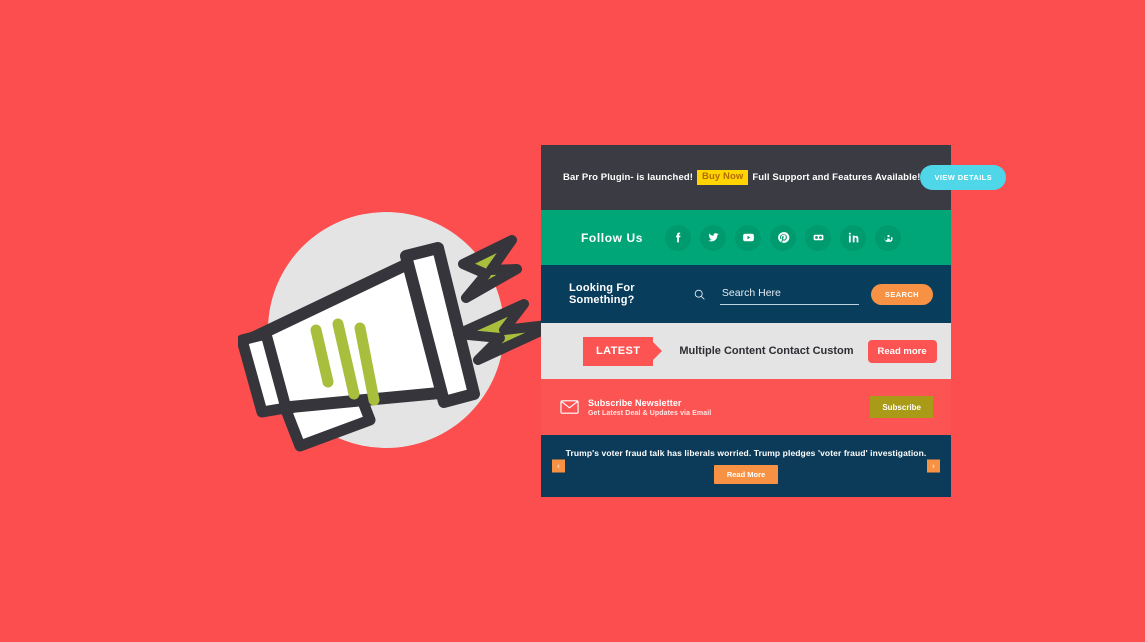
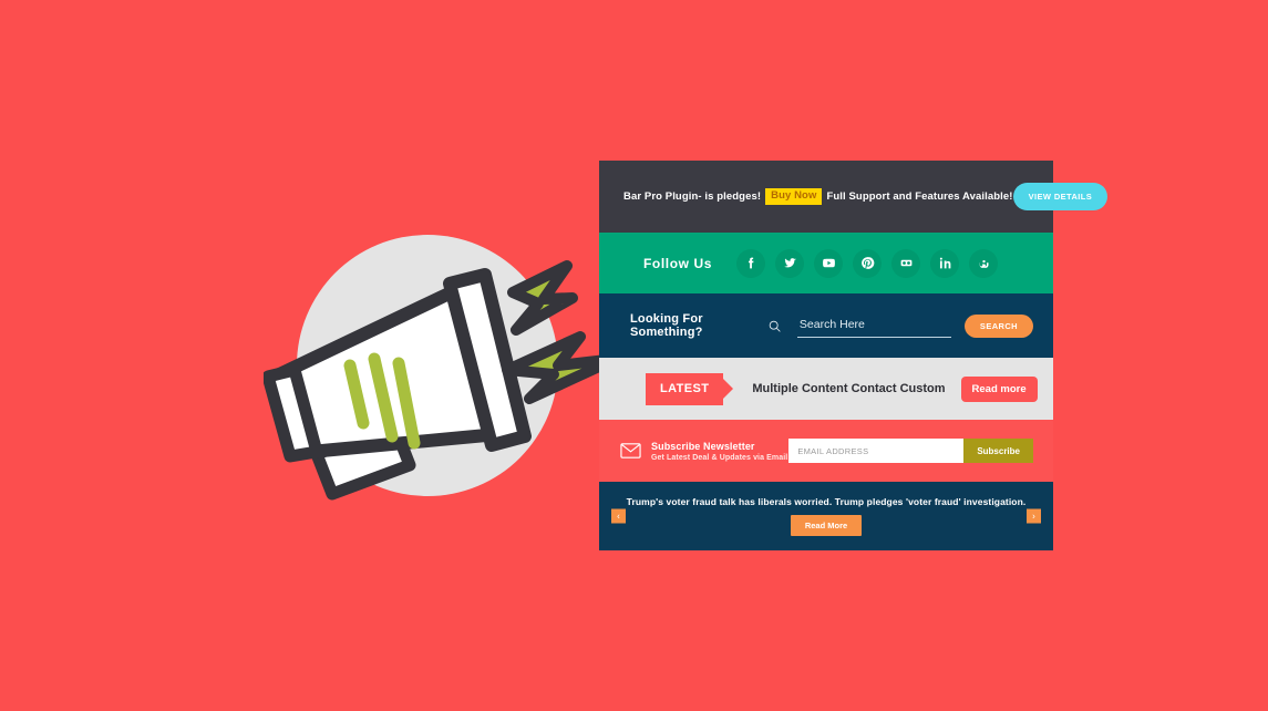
- Bar Pro Plugin- is launched!
+ Bar Pro Plugin- is pledges!
  Buy Now
  Full Support and Features Available!
  VIEW DETAILS
  Follow Us
  Looking For Something?
  Search Here
  SEARCH
  LATEST
  Multiple Content Contact Custom
  Read more
  Subscribe Newsletter
+ EMAIL ADDRESS
  Subscribe
  ‹
  Trump's voter fraud talk has liberals worried. Trump pledges 'voter fraud' investigation.
  Read More
  ›
